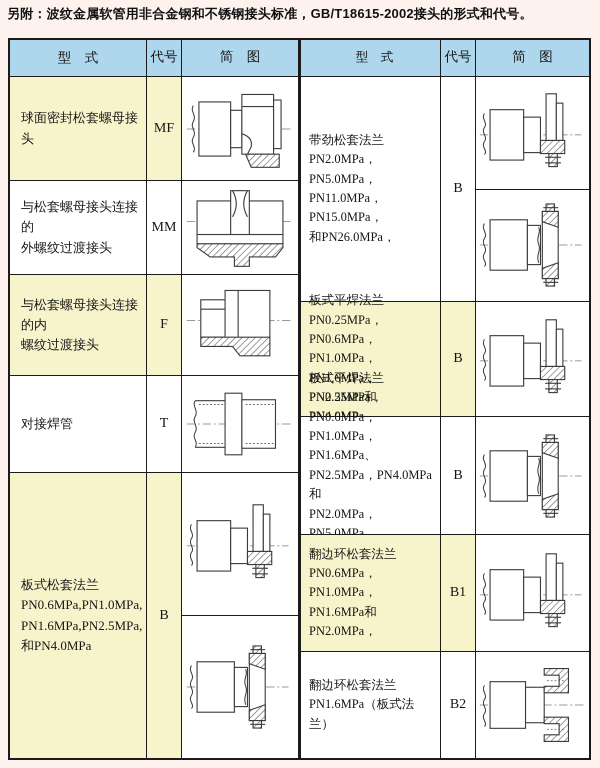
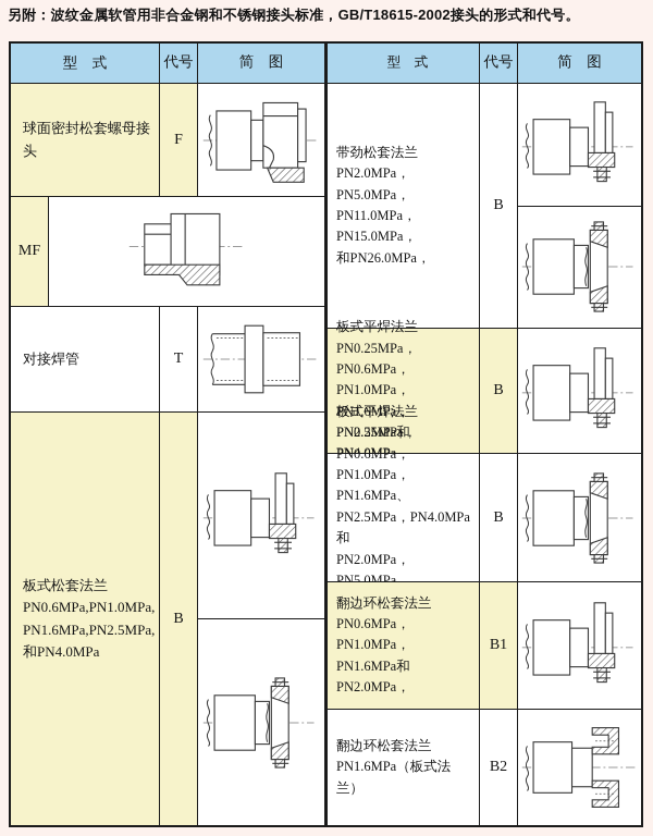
  另附：波纹金属软管用非合金钢和不锈钢接头标准，GB/T18615-2002接头的形式和代号。
  型 式
  代号
  简 图
  球面密封松套螺母接头
- MF
+ F
- 与松套螺母接头连接的
- 外螺纹过渡接头
- MM
- 与松套螺母接头连接的内
- 螺纹过渡接头
- F
+ MF
  对接焊管
  T
  板式松套法兰
  PN0.6MPa,PN1.0MPa,
  PN1.6MPa,PN2.5MPa,
  和PN4.0MPa
  B
  型 式
  代号
  简 图
  带劲松套法兰
  PN2.0MPa，PN5.0MPa，
  PN11.0MPa，PN15.0MPa，
  和PN26.0MPa，
  B
  板式平焊法兰
  PN0.25MPa，PN0.6MPa，
  PN1.0MPa，PN1.6MPa，
  B
  板式平焊法兰
  PN0.25MPa，PN0.6MPa，
  PN1.0MPa，PN1.6MPa、
  PN2.5MPa，PN4.0MPa和
  PN2.0MPa，PN5.0MPa，
  B
  翻边环松套法兰
  PN0.6MPa，PN1.0MPa，
  PN1.6MPa和PN2.0MPa，
  B1
  翻边环松套法兰
  PN1.6MPa（板式法兰）
  B2
